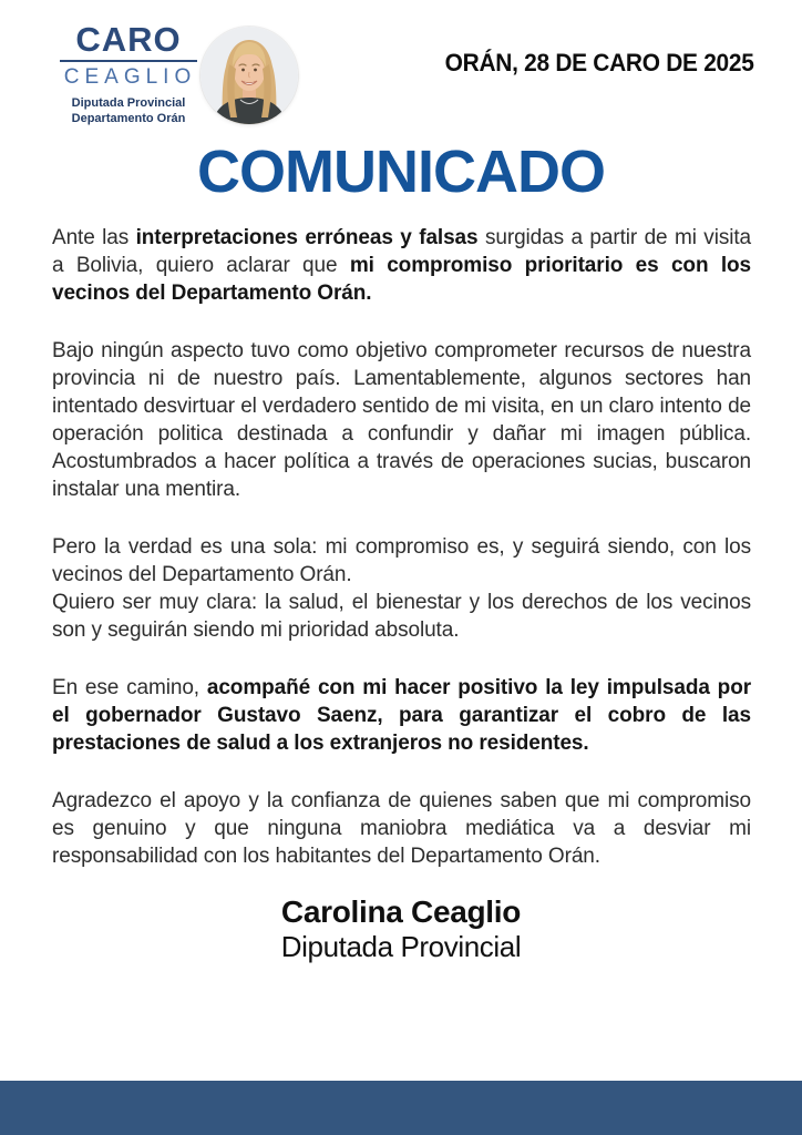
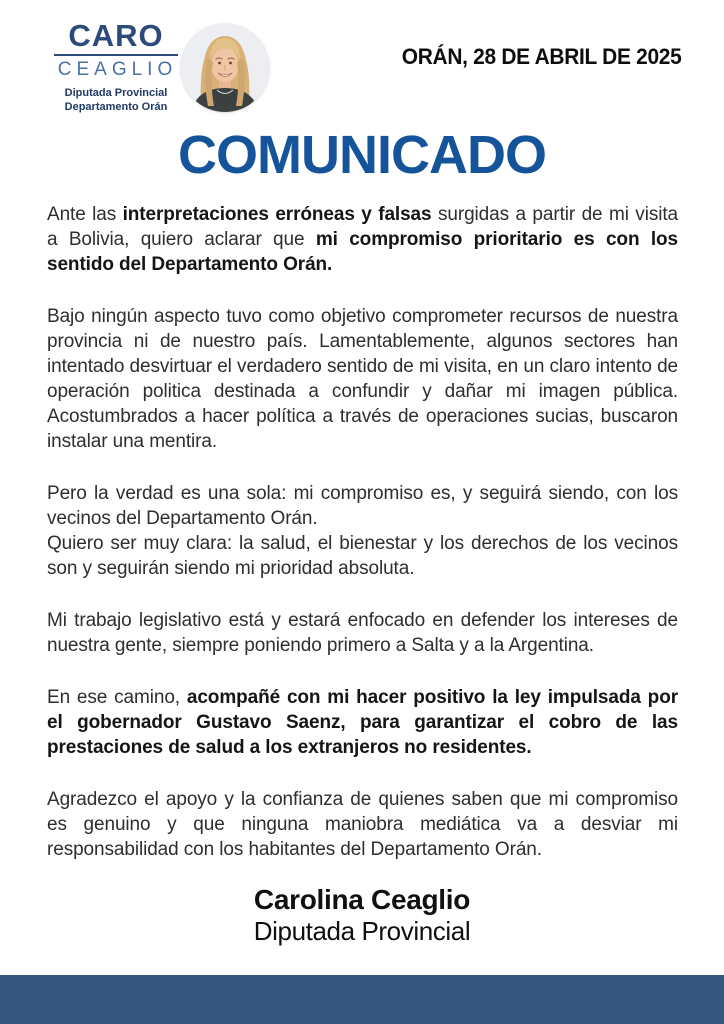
  CARO
  CEAGLIO
  Diputada Provincial
  Departamento Orán
- ORÁN, 28 DE CARO DE 2025
+ ORÁN, 28 DE ABRIL DE 2025
  COMUNICADO
- Ante las interpretaciones erróneas y falsas surgidas a partir de mi visita a Bolivia, quiero aclarar que mi compromiso prioritario es con los vecinos del Departamento Orán.
+ Ante las interpretaciones erróneas y falsas surgidas a partir de mi visita a Bolivia, quiero aclarar que mi compromiso prioritario es con los sentido del Departamento Orán.
  Bajo ningún aspecto tuvo como objetivo comprometer recursos de nuestra provincia ni de nuestro país. Lamentablemente, algunos sectores han intentado desvirtuar el verdadero sentido de mi visita, en un claro intento de operación politica destinada a confundir y dañar mi imagen pública. Acostumbrados a hacer política a través de operaciones sucias, buscaron instalar una mentira.
  Pero la verdad es una sola: mi compromiso es, y seguirá siendo, con los vecinos del Departamento Orán.
  Quiero ser muy clara: la salud, el bienestar y los derechos de los vecinos son y seguirán siendo mi prioridad absoluta.
+ Mi trabajo legislativo está y estará enfocado en defender los intereses de nuestra gente, siempre poniendo primero a Salta y a la Argentina.
  En ese camino, acompañé con mi hacer positivo la ley impulsada por el gobernador Gustavo Saenz, para garantizar el cobro de las prestaciones de salud a los extranjeros no residentes.
  Agradezco el apoyo y la confianza de quienes saben que mi compromiso es genuino y que ninguna maniobra mediática va a desviar mi responsabilidad con los habitantes del Departamento Orán.
  Carolina Ceaglio
  Diputada Provincial
